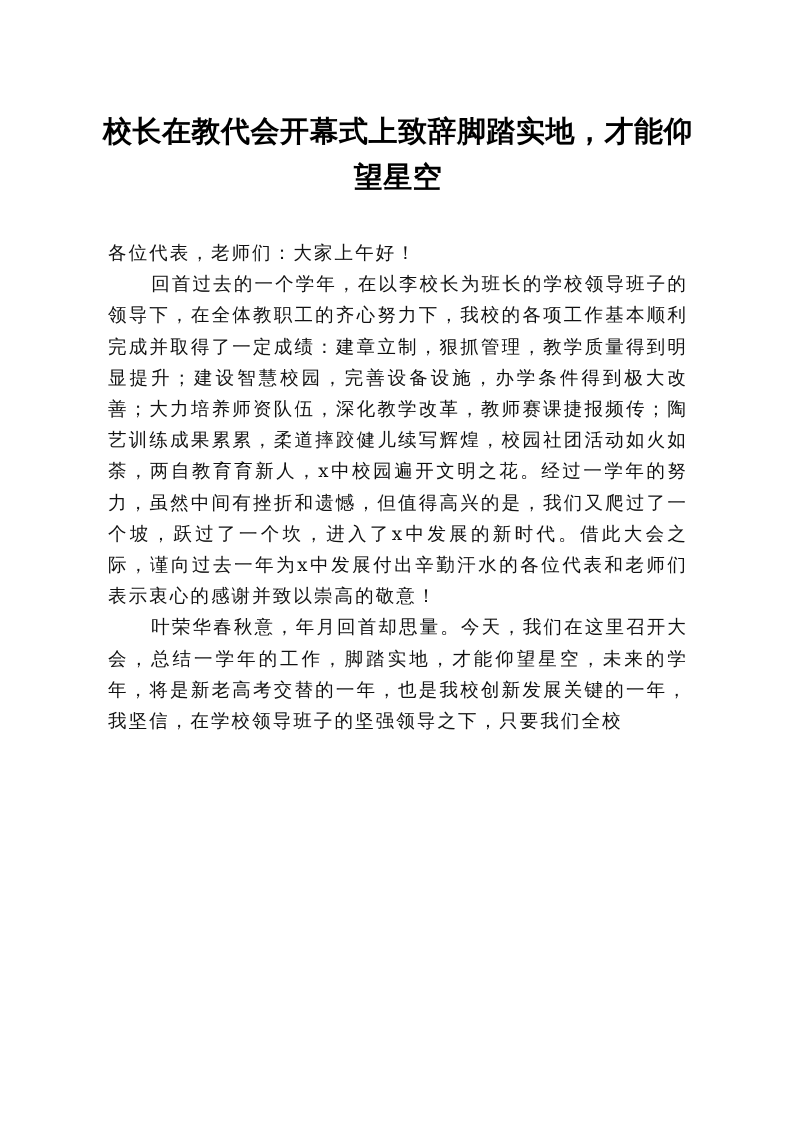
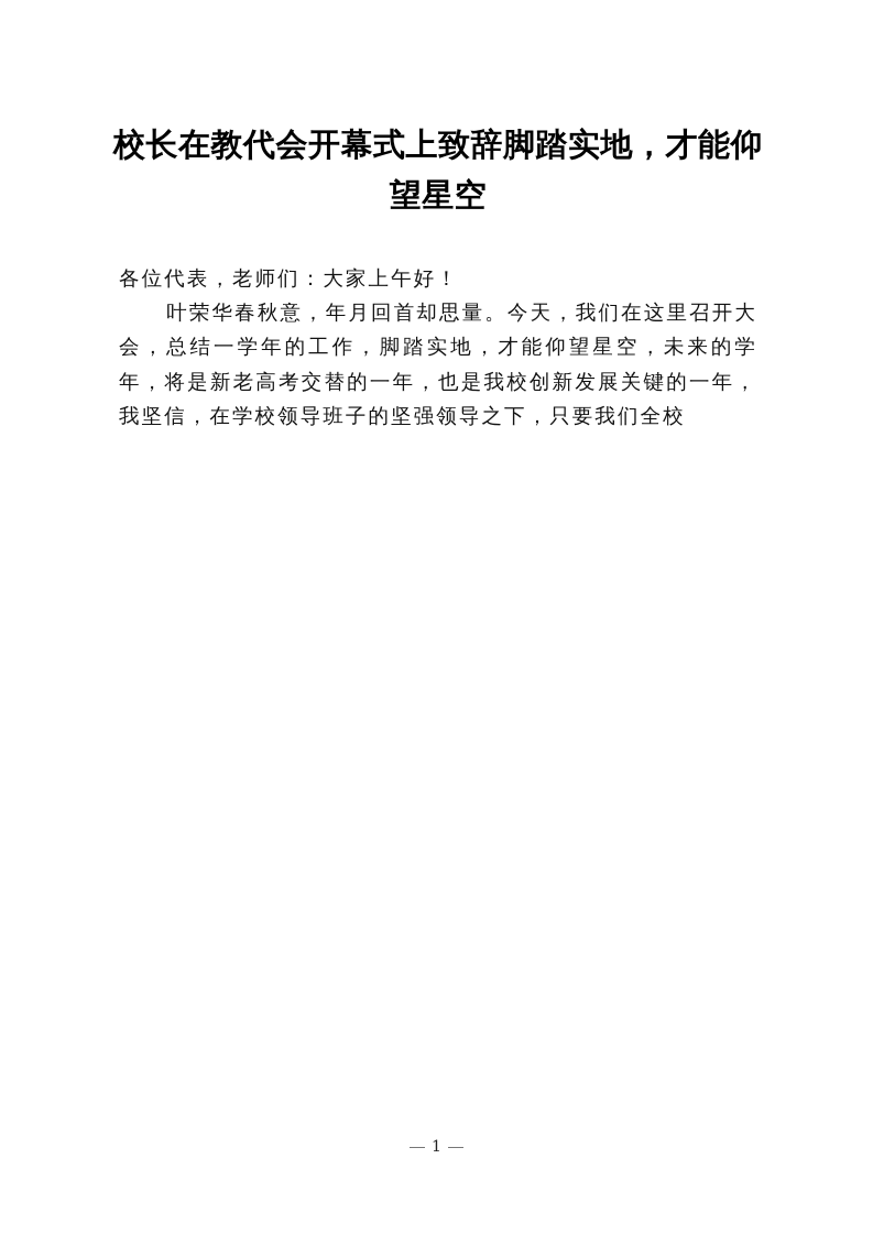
  校长在教代会开幕式上致辞脚踏实地，才能仰望星空
  各位代表，老师们：大家上午好！
- 回首过去的一个学年，在以李校长为班长的学校领导班子的领导下，在全体教职工的齐心努力下，我校的各项工作基本顺利完成并取得了一定成绩：建章立制，狠抓管理，教学质量得到明显提升；建设智慧校园，完善设备设施，办学条件得到极大改善；大力培养师资队伍，深化教学改革，教师赛课捷报频传；陶艺训练成果累累，柔道摔跤健儿续写辉煌，校园社团活动如火如荼，两自教育育新人，x中校园遍开文明之花。经过一学年的努力，虽然中间有挫折和遗憾，但值得高兴的是，我们又爬过了一个坡，跃过了一个坎，进入了x中发展的新时代。借此大会之际，谨向过去一年为x中发展付出辛勤汗水的各位代表和老师们表示衷心的感谢并致以崇高的敬意！
  叶荣华春秋意，年月回首却思量。今天，我们在这里召开大会，总结一学年的工作，脚踏实地，才能仰望星空，未来的学年，将是新老高考交替的一年，也是我校创新发展关键的一年，我坚信，在学校领导班子的坚强领导之下，只要我们全校
+ 1
